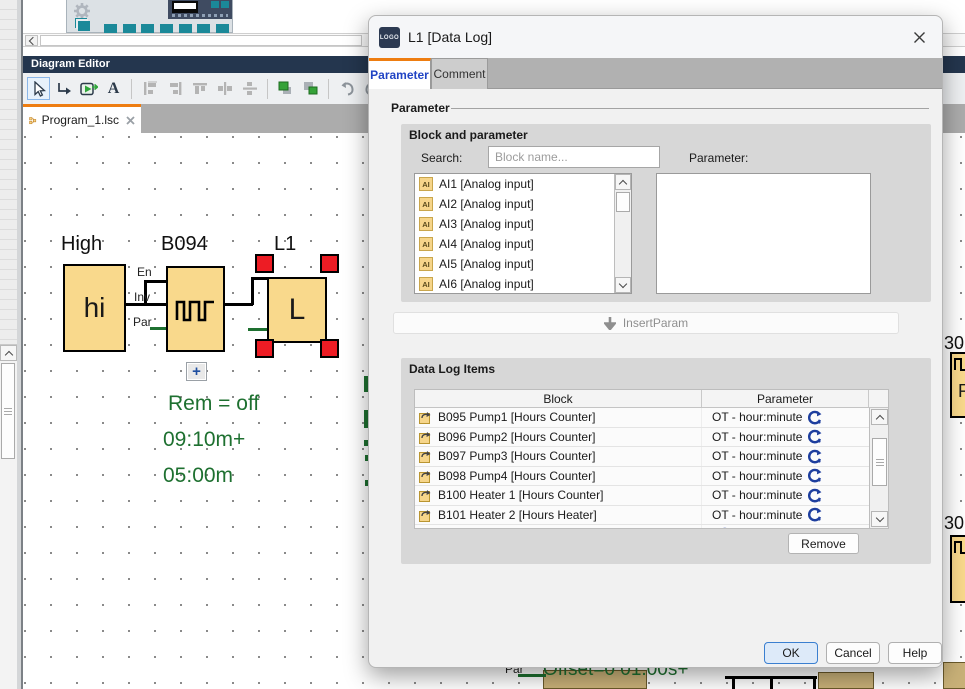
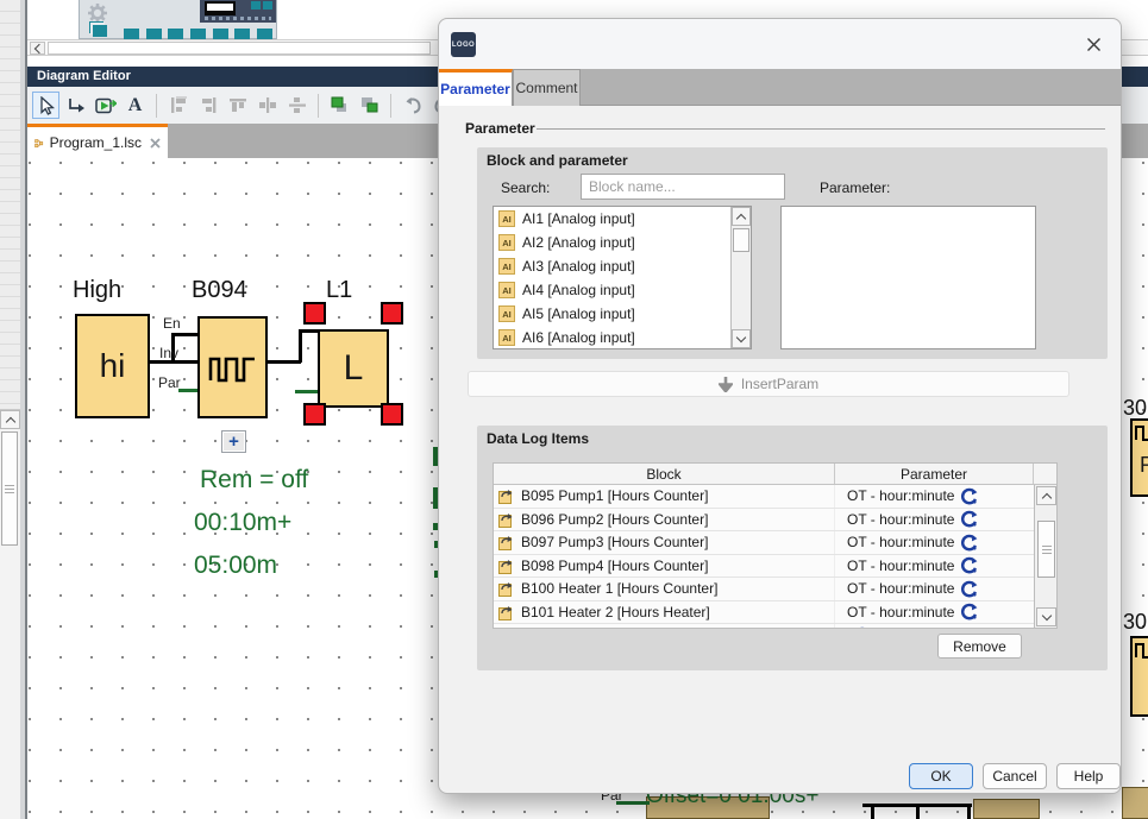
  Diagram Editor
  A
  Program_1.lsc
  High
  hi
  B094
  En
  Inv
  Par
  +
  L1
  L
  Rem = off
- 09:10m+
+ 00:10m+
  05:00m
  30
  30
  Par
  Offset=0 01.00s+
- L1 [Data Log]
  Parameter
  Comment
  Parameter
  Block and parameter
  Search:
  Block name...
  Parameter:
  AI
  AI1 [Analog input]
  AI
  AI2 [Analog input]
  AI
  AI3 [Analog input]
  AI
  AI4 [Analog input]
  AI
  AI5 [Analog input]
  AI
  AI6 [Analog input]
  InsertParam
  Data Log Items
  Block
  Parameter
  B095 Pump1 [Hours Counter]
  OT - hour:minute
  B096 Pump2 [Hours Counter]
  OT - hour:minute
  B097 Pump3 [Hours Counter]
  OT - hour:minute
  B098 Pump4 [Hours Counter]
  OT - hour:minute
  B100 Heater 1 [Hours Counter]
  OT - hour:minute
  B101 Heater 2 [Hours Heater]
  OT - hour:minute
  Remove
  OK
  Cancel
  Help
